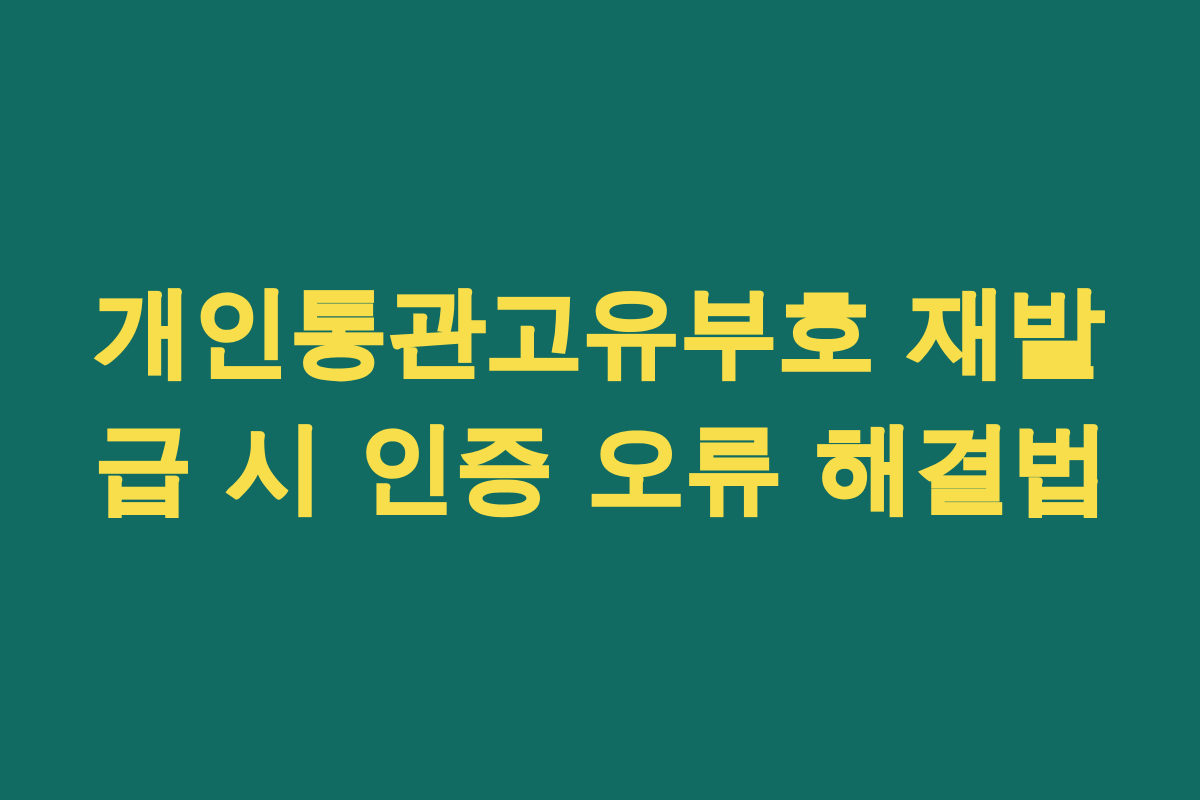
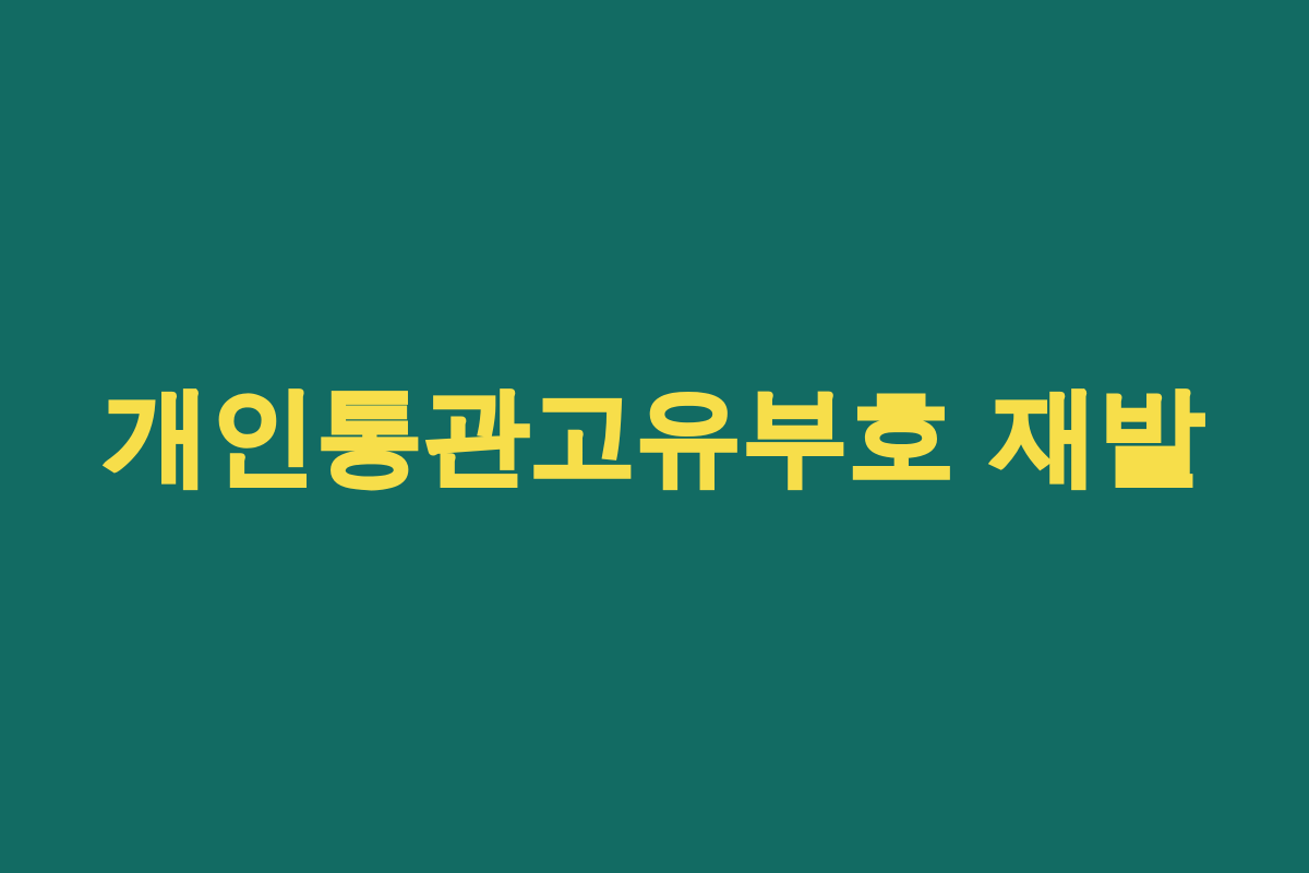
  개인통관고유부호 재발
- 급 시 인증 오류 해결법
